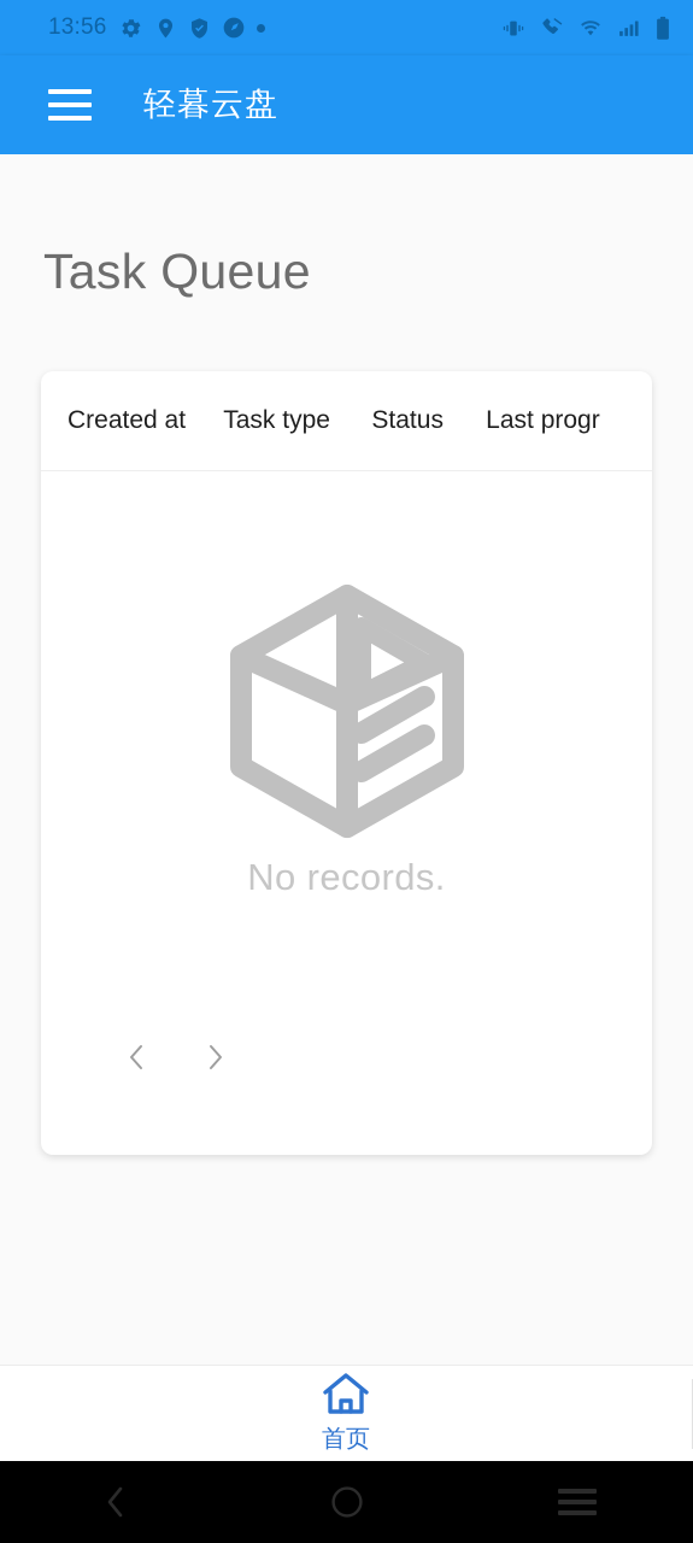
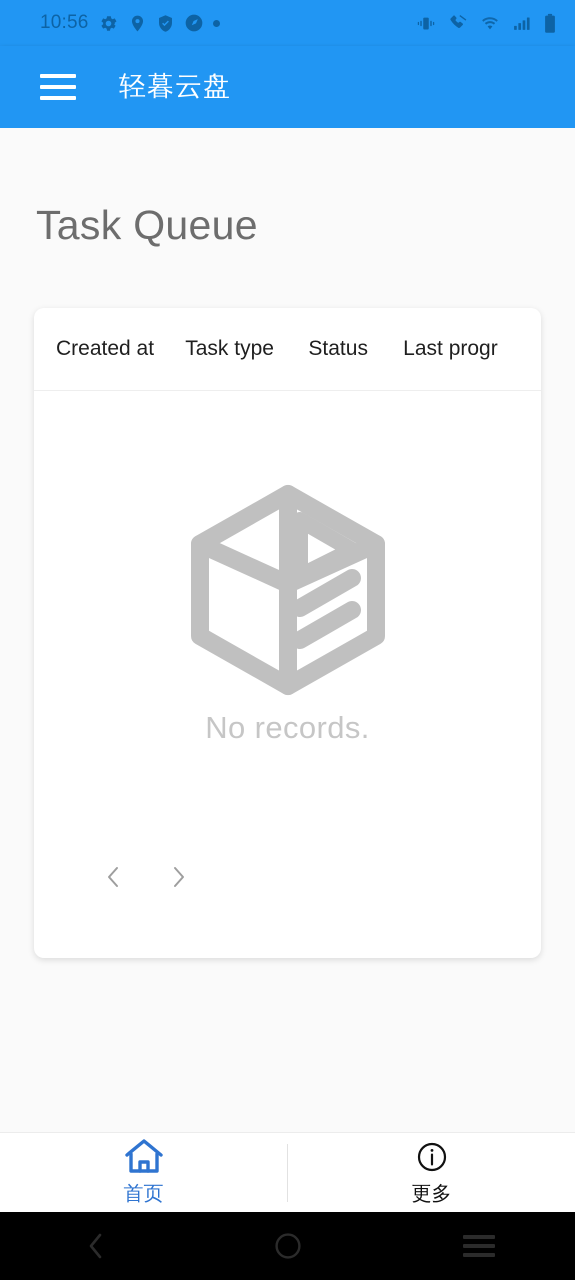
- 13:56
+ 10:56
  轻暮云盘
  Task Queue
  Created at
  Task type
  Status
  Last progr
  No records.
  首页
+ 更多
